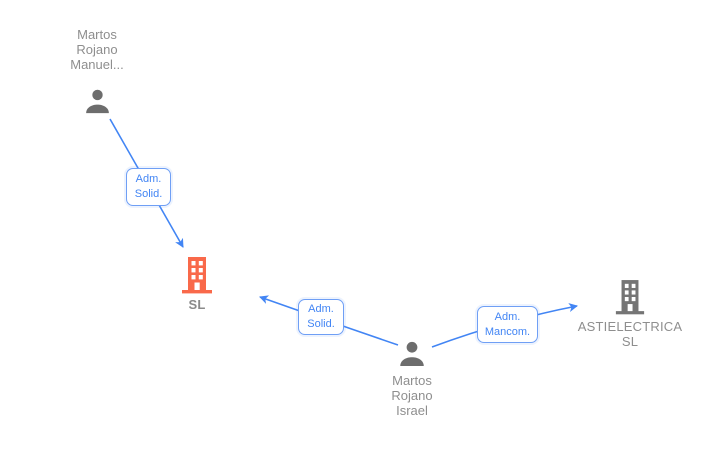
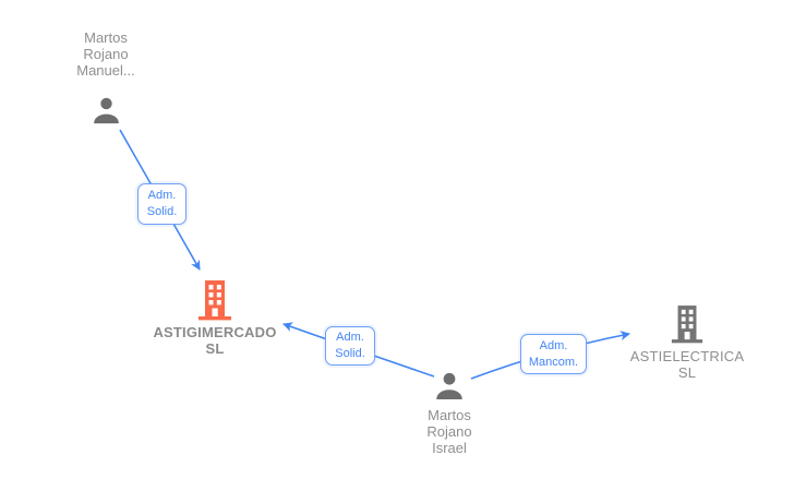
  Martos
  Rojano
  Manuel...
+ ASTIGIMERCADO
  SL
  Martos
  Rojano
  Israel
  ASTIELECTRICA
  SL
  Adm.
  Solid.
  Adm.
  Solid.
  Adm.
  Mancom.
